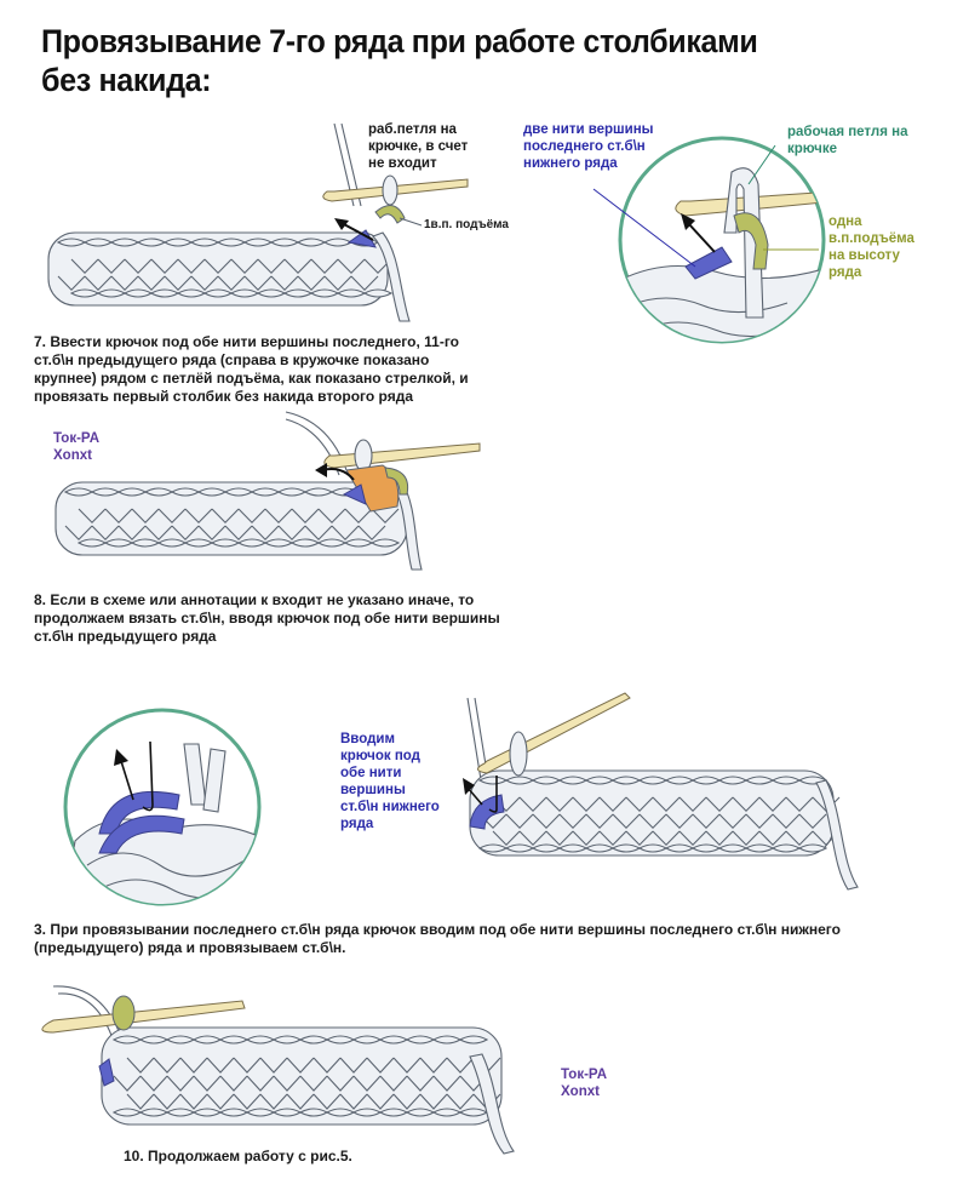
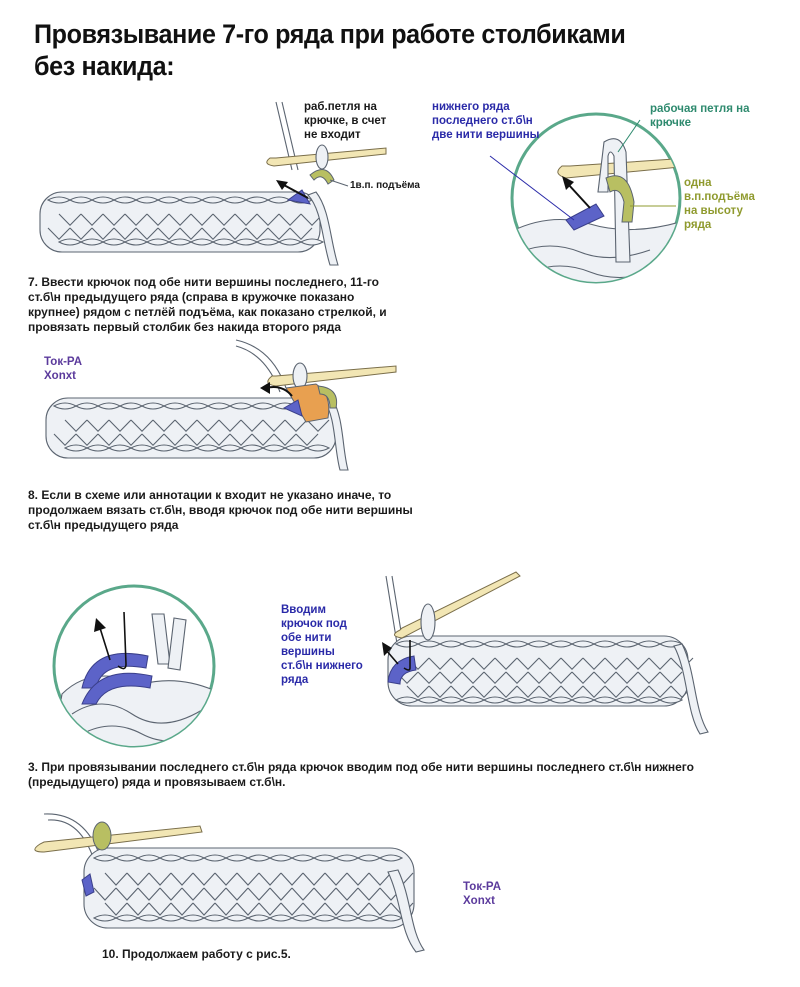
  Провязывание 7-го ряда при работе столбиками
  без накида:
  раб.петля на
  крючке, в счет
  не входит
  1в.п. подъёма
- две нити вершины
+ нижнего ряда
  последнего ст.б\н
- нижнего ряда
+ две нити вершины
  рабочая петля на
  крючке
  одна
  в.п.подъёма
  на высоту
  ряда
  7. Ввести крючок под обе нити вершины последнего, 11-го
  ст.б\н предыдущего ряда (справа в кружочке показано
  крупнее) рядом с петлёй подъёма, как показано стрелкой, и
  провязать первый столбик без накида второго ряда
  Ток-PA
  Xonxt
  8. Если в схеме или аннотации к входит не указано иначе, то
  продолжаем вязать ст.б\н, вводя крючок под обе нити вершины
  ст.б\н предыдущего ряда
  Вводим
  крючок под
  обе нити
  вершины
  ст.б\н нижнего
  ряда
  3. При провязывании последнего ст.б\н ряда крючок вводим под обе нити вершины последнего ст.б\н нижнего
  (предыдущего) ряда и провязываем ст.б\н.
  Ток-PA
  Xonxt
  10. Продолжаем работу с рис.5.
